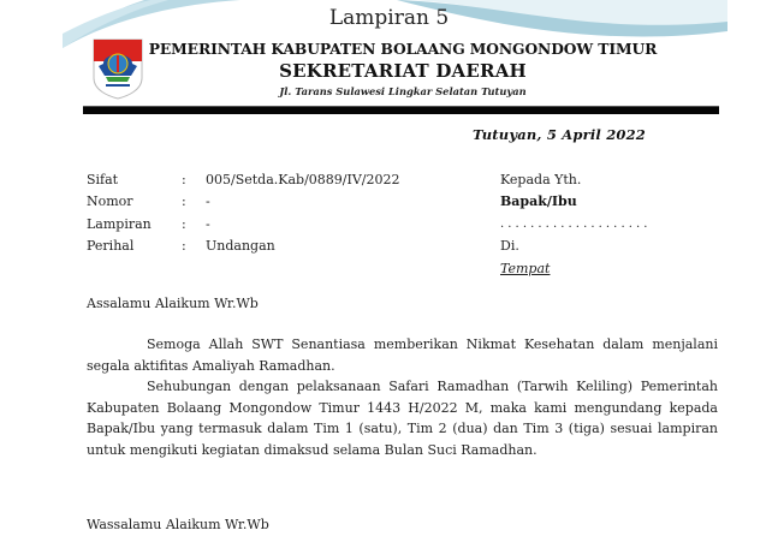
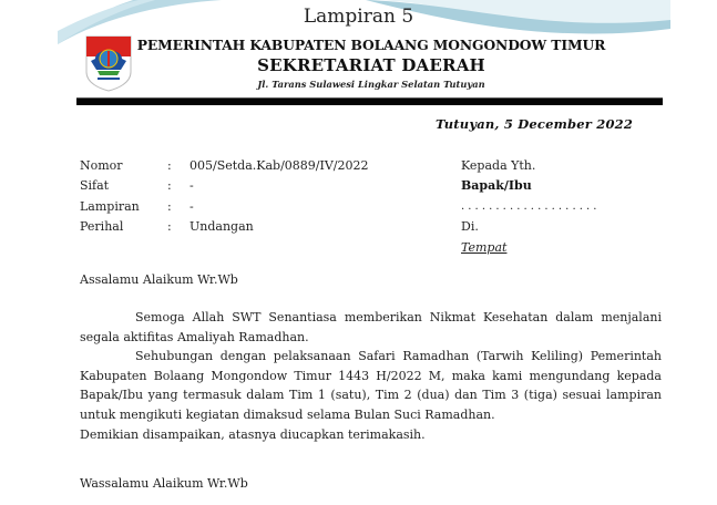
  Lampiran 5
  PEMERINTAH KABUPATEN BOLAANG MONGONDOW TIMUR
  SEKRETARIAT DAERAH
  Jl. Tarans Sulawesi Lingkar Selatan Tutuyan
- Tutuyan, 5 April 2022
+ Tutuyan, 5 December 2022
- Sifat
+ Nomor
  :
  005/Setda.Kab/0889/IV/2022
- Nomor
+ Sifat
  :
  -
  Lampiran
  :
  -
  Perihal
  :
  Undangan
  Kepada Yth.
  Bapak/Ibu
  ....................
  Di.
  Tempat
  Assalamu Alaikum Wr.Wb
  Semoga Allah SWT Senantiasa memberikan Nikmat Kesehatan dalam menjalani segala aktifitas Amaliyah Ramadhan.
  Sehubungan dengan pelaksanaan Safari Ramadhan (Tarwih Keliling) Pemerintah Kabupaten Bolaang Mongondow Timur 1443 H/2022 M, maka kami mengundang kepada Bapak/Ibu yang termasuk dalam Tim 1 (satu), Tim 2 (dua) dan Tim 3 (tiga) sesuai lampiran untuk mengikuti kegiatan dimaksud selama Bulan Suci Ramadhan.
+ Demikian disampaikan, atasnya diucapkan terimakasih.
  Wassalamu Alaikum Wr.Wb
